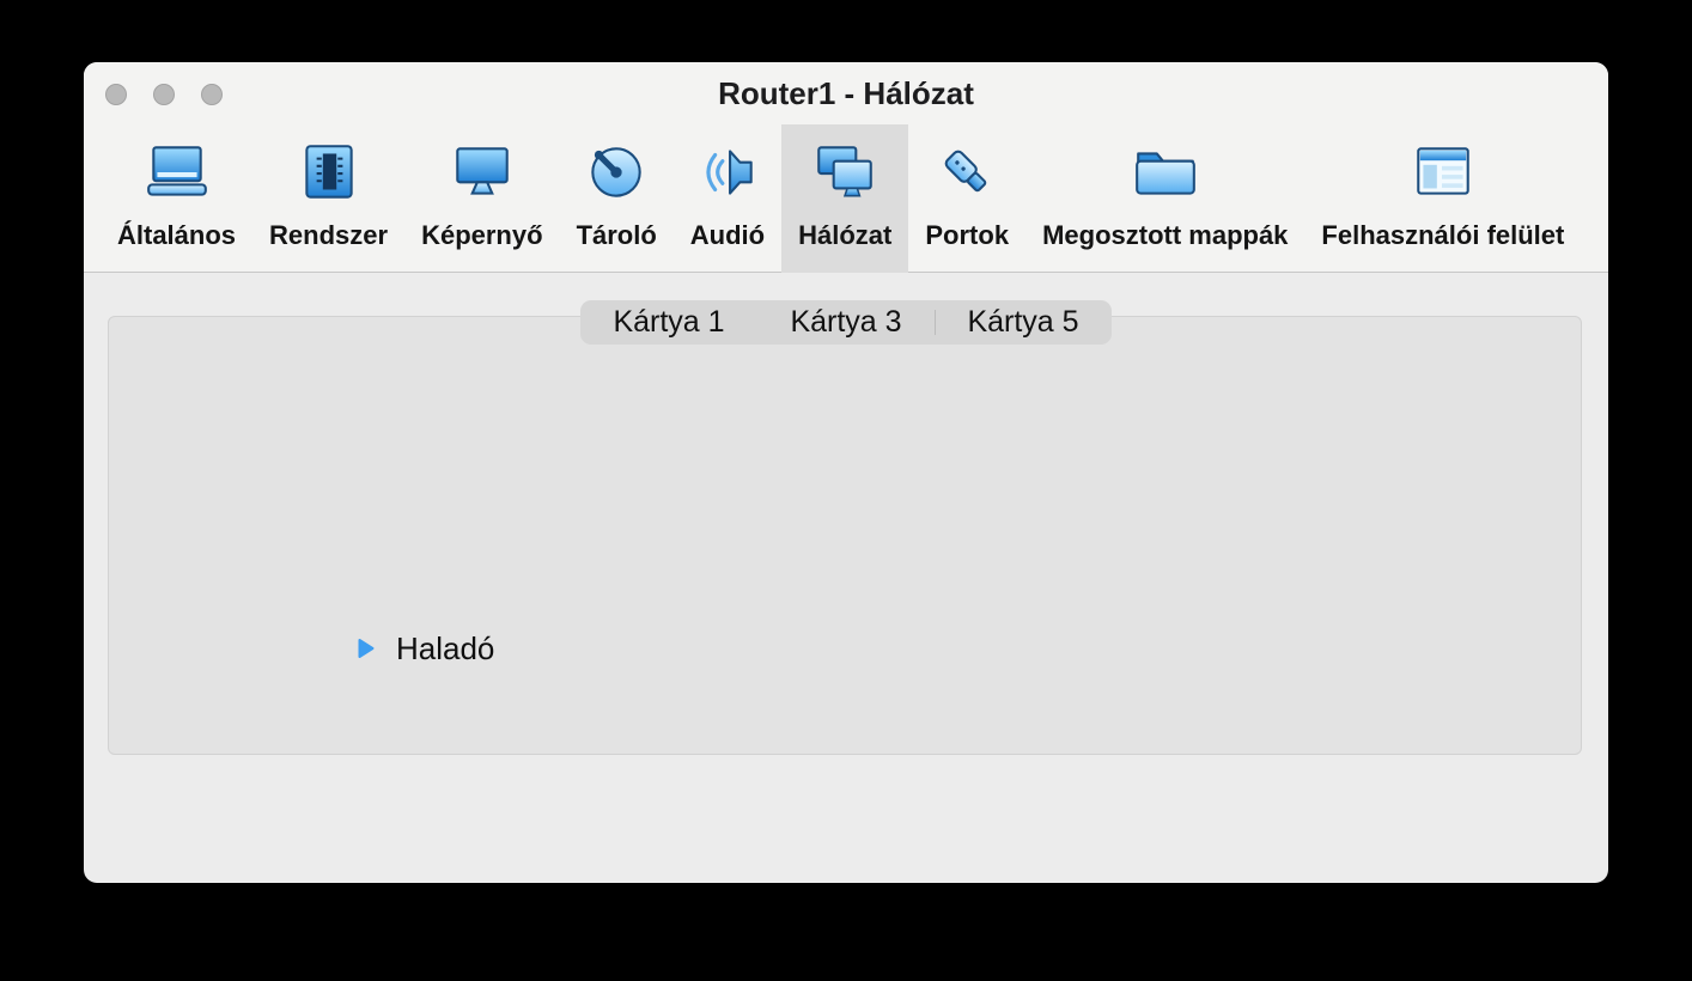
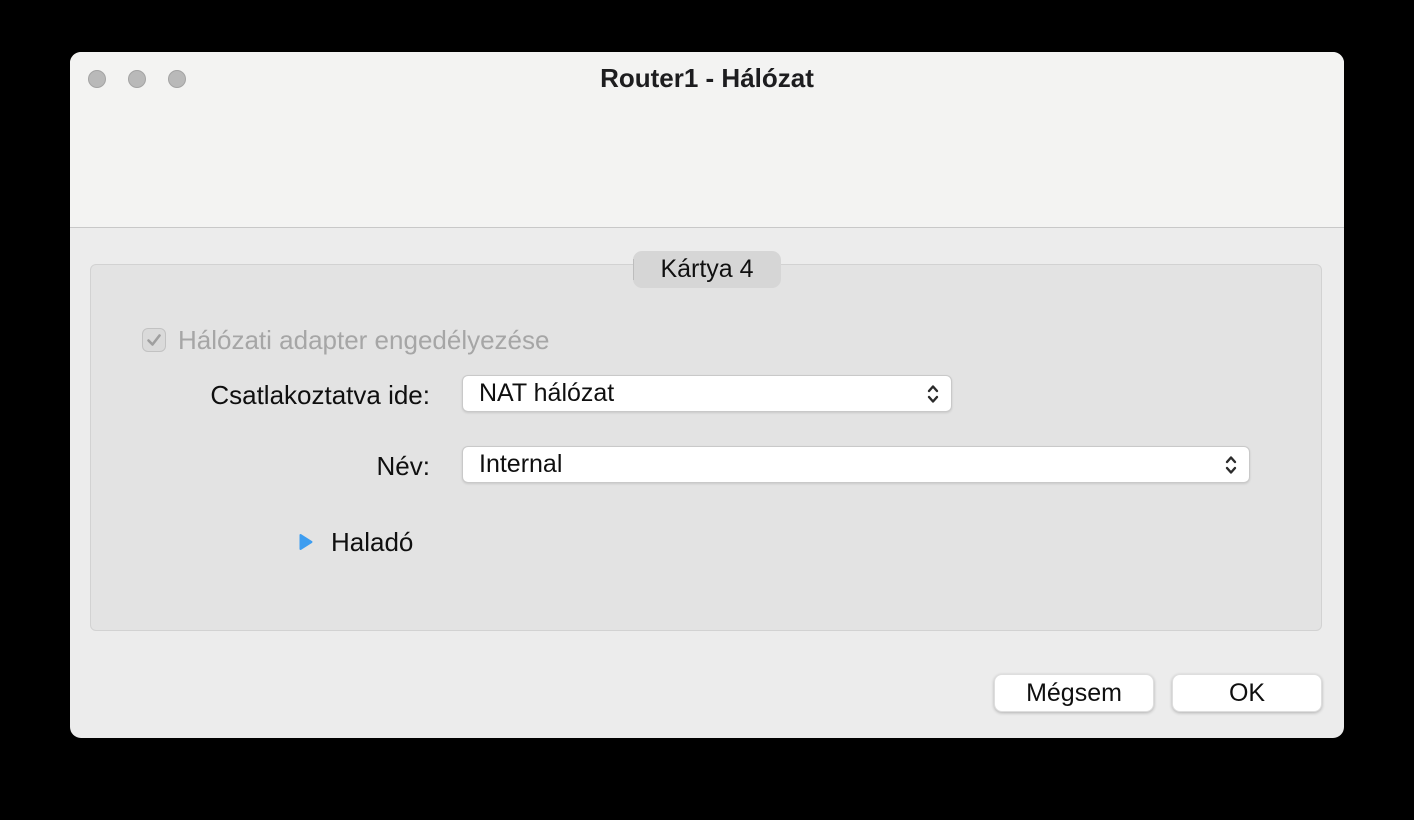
  Router1 - Hálózat
- Általános
- Rendszer
- Képernyő
- Tároló
- Audió
- Hálózat
- Portok
- Megosztott mappák
- Felhasználói felület
- Kártya 1
- Kártya 3
- Kártya 5
+ Kártya 4
+ Hálózati adapter engedélyezése
+ Csatlakoztatva ide:
+ NAT hálózat
+ Név:
+ Internal
  Haladó
+ Mégsem
+ OK
